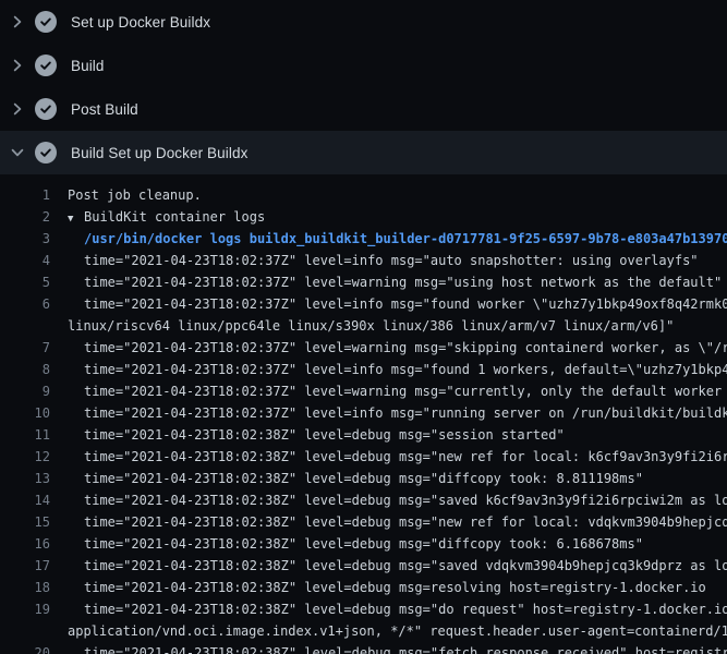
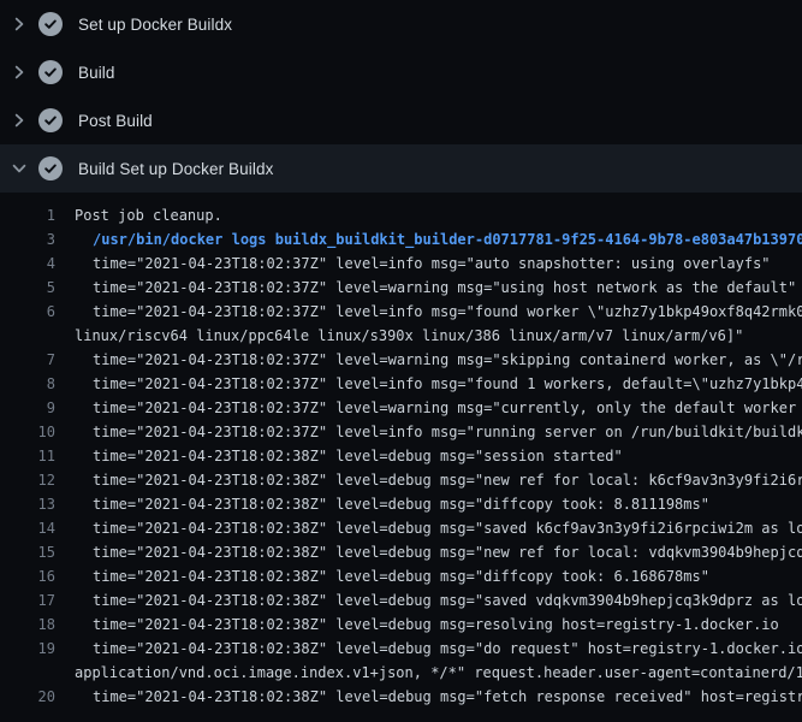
  Set up Docker Buildx
  Build
  Post Build
  Build Set up Docker Buildx
  1
  Post job cleanup.
- 2
- ▼ BuildKit container logs
  3
- /usr/bin/docker logs buildx_buildkit_builder-d0717781-9f25-6597-9b78-e803a47b13970
+ /usr/bin/docker logs buildx_buildkit_builder-d0717781-9f25-4164-9b78-e803a47b13970
  4
  time="2021-04-23T18:02:37Z" level=info msg="auto snapshotter: using overlayfs"
  5
  time="2021-04-23T18:02:37Z" level=warning msg="using host network as the default"
  6
  time="2021-04-23T18:02:37Z" level=info msg="found worker \"uzhz7y1bkp49oxf8q42rmk0
  linux/riscv64 linux/ppc64le linux/s390x linux/386 linux/arm/v7 linux/arm/v6]"
  7
  time="2021-04-23T18:02:37Z" level=warning msg="skipping containerd worker, as \"/r
  8
  time="2021-04-23T18:02:37Z" level=info msg="found 1 workers, default=\"uzhz7y1bkp4
  9
  time="2021-04-23T18:02:37Z" level=warning msg="currently, only the default worker
  10
  time="2021-04-23T18:02:37Z" level=info msg="running server on /run/buildkit/buildk
  11
  time="2021-04-23T18:02:38Z" level=debug msg="session started"
  12
  time="2021-04-23T18:02:38Z" level=debug msg="new ref for local: k6cf9av3n3y9fi2i6r
  13
  time="2021-04-23T18:02:38Z" level=debug msg="diffcopy took: 8.811198ms"
  14
  time="2021-04-23T18:02:38Z" level=debug msg="saved k6cf9av3n3y9fi2i6rpciwi2m as lo
  15
  time="2021-04-23T18:02:38Z" level=debug msg="new ref for local: vdqkvm3904b9hepjcq
  16
  time="2021-04-23T18:02:38Z" level=debug msg="diffcopy took: 6.168678ms"
  17
  time="2021-04-23T18:02:38Z" level=debug msg="saved vdqkvm3904b9hepjcq3k9dprz as lo
  18
  time="2021-04-23T18:02:38Z" level=debug msg=resolving host=registry-1.docker.io
  19
  time="2021-04-23T18:02:38Z" level=debug msg="do request" host=registry-1.docker.io
  application/vnd.oci.image.index.v1+json, */*" request.header.user-agent=containerd/1
  20
  time="2021-04-23T18:02:38Z" level=debug msg="fetch response received" host=registr
